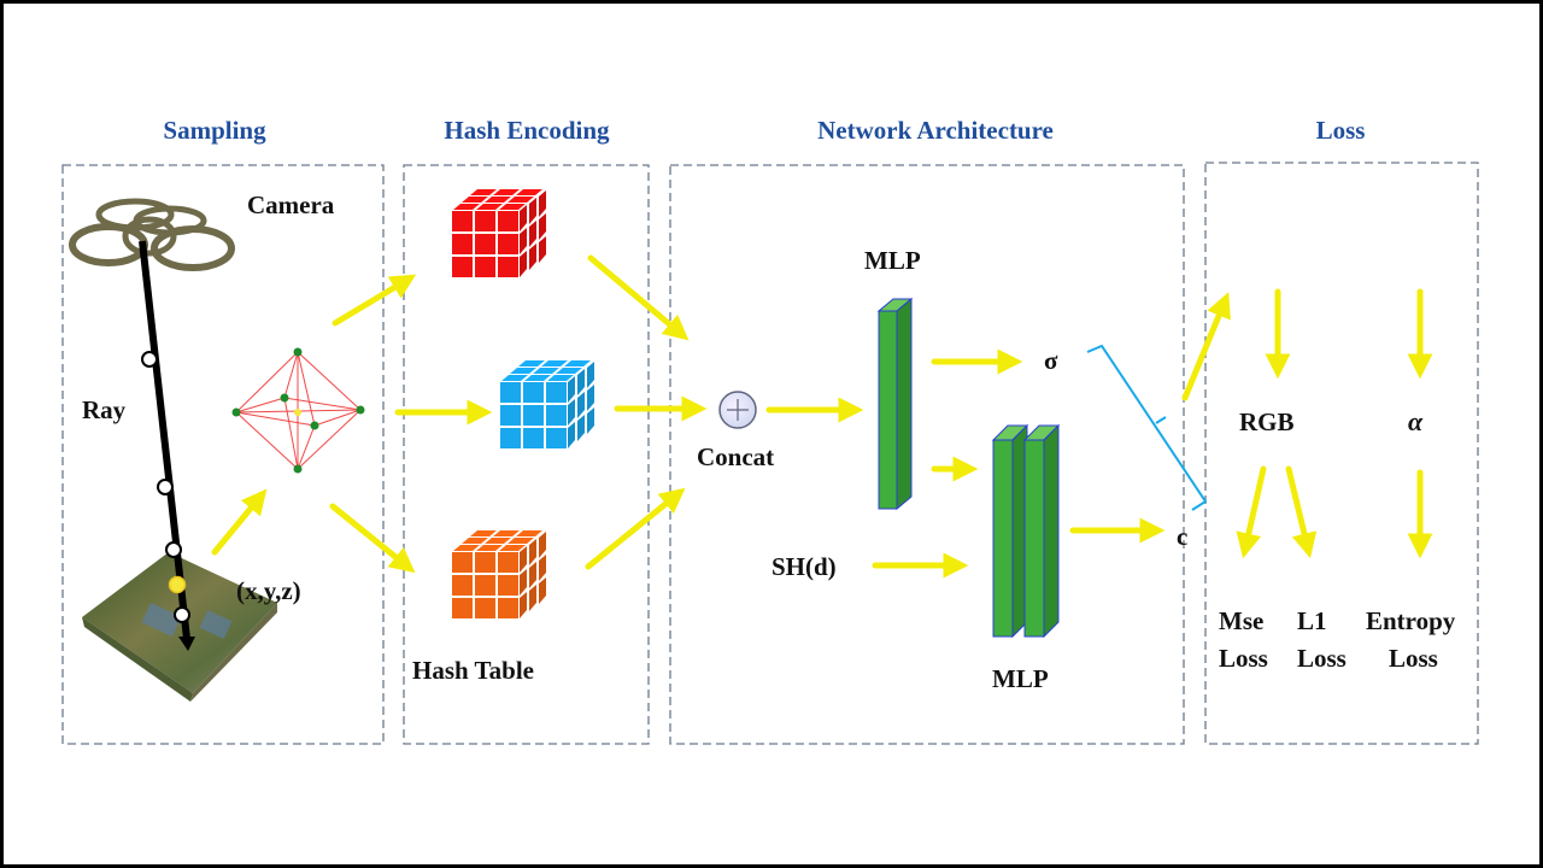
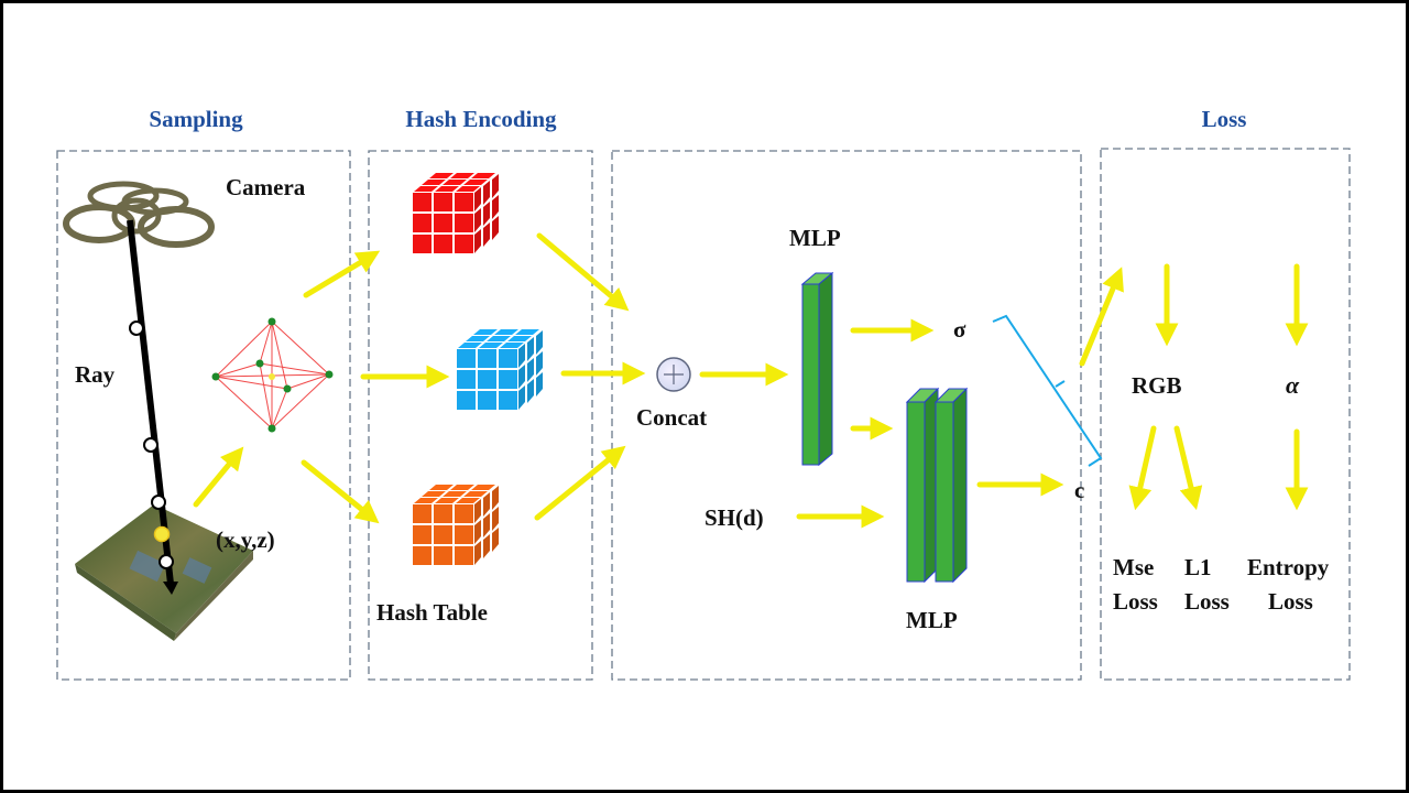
  Sampling
  Hash Encoding
- Network Architecture
  Loss
  Camera
  Ray
  (x,y,z)
  Hash Table
  Concat
  MLP
  MLP
  SH(d)
  σ
  c
  RGB
  α
  Mse
  Loss
  L1
  Loss
  Entropy
  Loss
